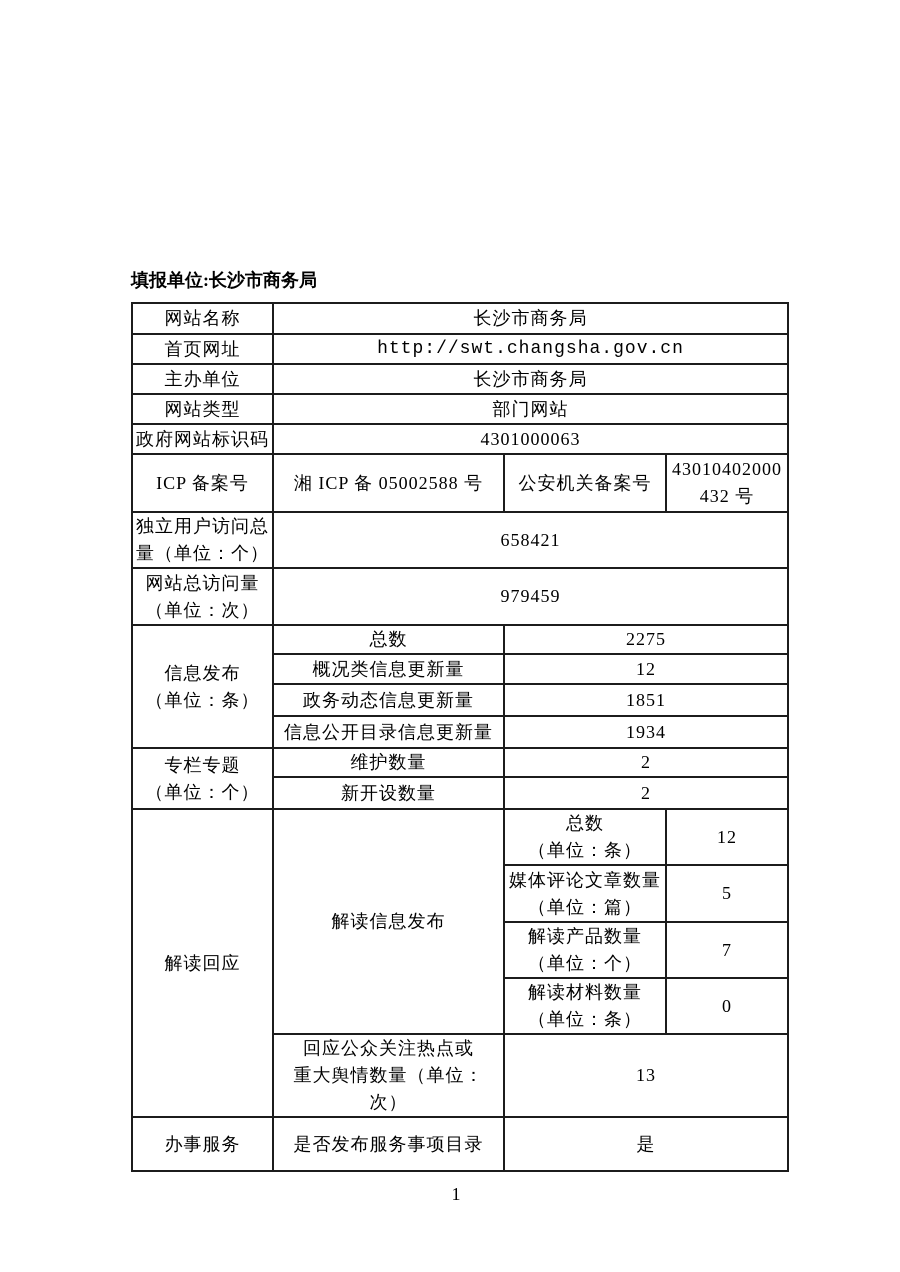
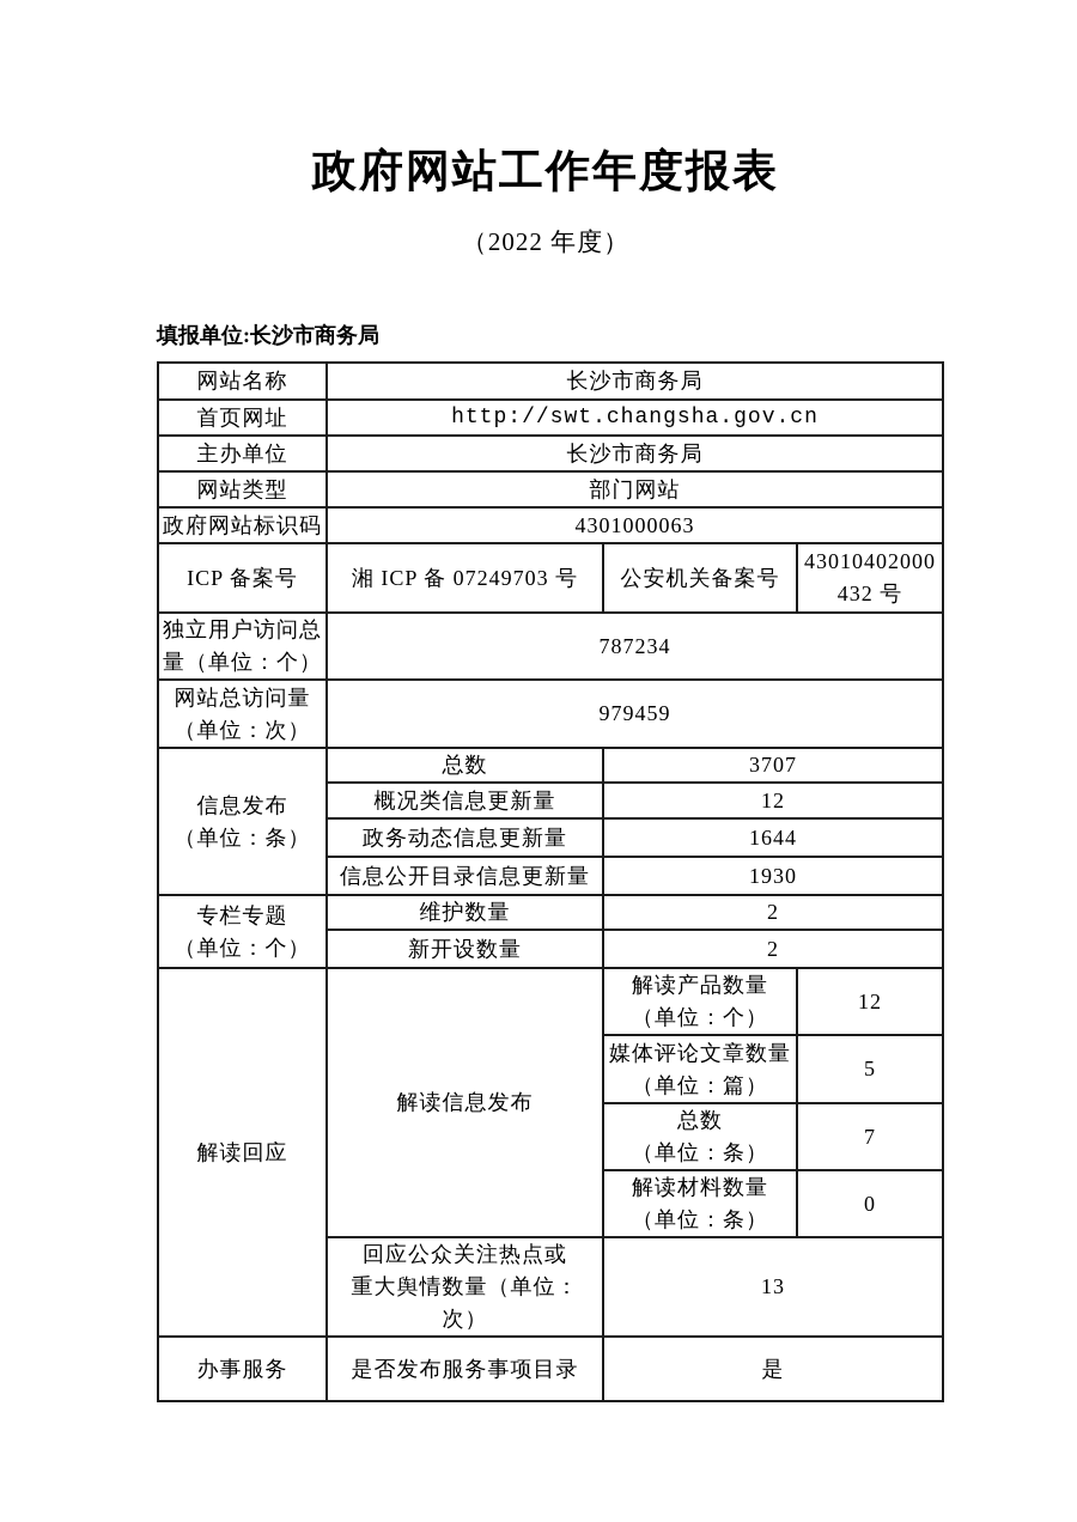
+ 政府网站工作年度报表
+ （2022 年度）
  填报单位:长沙市商务局
  网站名称	长沙市商务局
  首页网址	http://swt.changsha.gov.cn
  主办单位	长沙市商务局
  网站类型	部门网站
  政府网站标识码	4301000063
- ICP 备案号	湘 ICP 备 05002588 号	公安机关备案号	43010402000 432 号
+ ICP 备案号	湘 ICP 备 07249703 号	公安机关备案号	43010402000 432 号
- 独立用户访问总 量（单位：个）	658421
+ 独立用户访问总 量（单位：个）	787234
  网站总访问量 （单位：次）	979459
- 信息发布 （单位：条）	总数	2275
+ 信息发布 （单位：条）	总数	3707
  概况类信息更新量	12
- 政务动态信息更新量	1851
+ 政务动态信息更新量	1644
- 信息公开目录信息更新量	1934
+ 信息公开目录信息更新量	1930
  专栏专题 （单位：个）	维护数量	2
  新开设数量	2
- 解读回应	解读信息发布	总数 （单位：条）	12
+ 解读回应	解读信息发布	解读产品数量 （单位：个）	12
  媒体评论文章数量 （单位：篇）	5
- 解读产品数量 （单位：个）	7
+ 总数 （单位：条）	7
  解读材料数量 （单位：条）	0
  回应公众关注热点或 重大舆情数量（单位： 次）	13
  办事服务	是否发布服务事项目录	是
- 1
